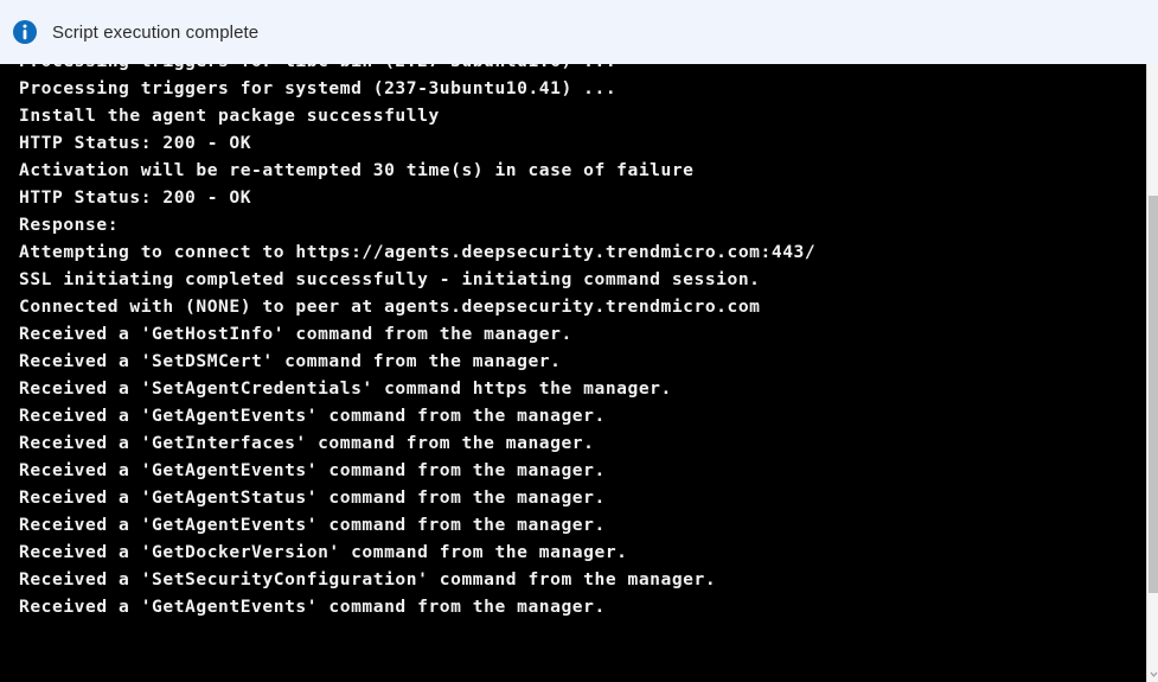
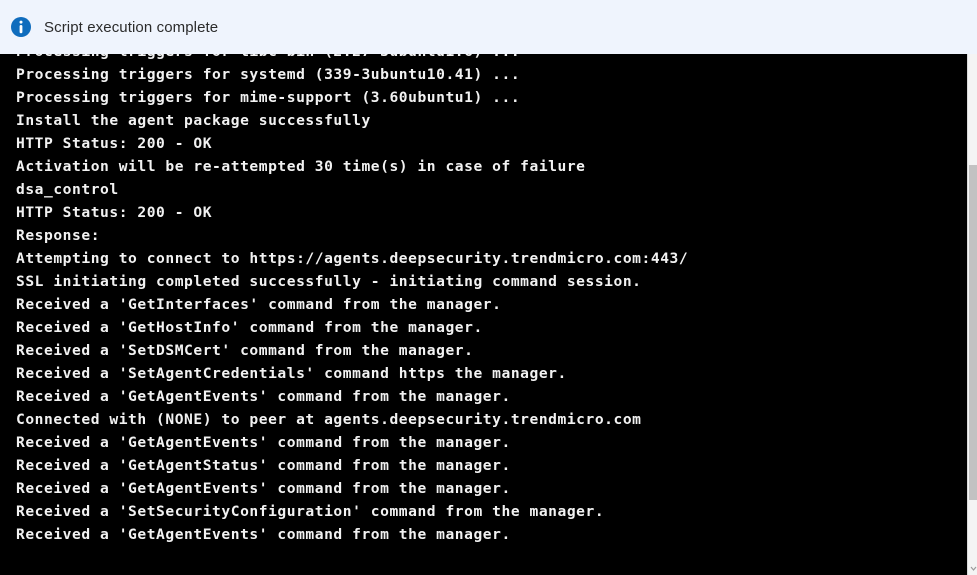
  Script execution complete
- Processing triggers for systemd (237-3ubuntu10.41) ...
+ Processing triggers for systemd (339-3ubuntu10.41) ...
+ Processing triggers for mime-support (3.60ubuntu1) ...
  Install the agent package successfully
  HTTP Status: 200 - OK
  Activation will be re-attempted 30 time(s) in case of failure
+ dsa_control
  HTTP Status: 200 - OK
  Response:
  Attempting to connect to https://agents.deepsecurity.trendmicro.com:443/
  SSL initiating completed successfully - initiating command session.
- Connected with (NONE) to peer at agents.deepsecurity.trendmicro.com
+ Received a 'GetInterfaces' command from the manager.
  Received a 'GetHostInfo' command from the manager.
  Received a 'SetDSMCert' command from the manager.
  Received a 'SetAgentCredentials' command https the manager.
  Received a 'GetAgentEvents' command from the manager.
- Received a 'GetInterfaces' command from the manager.
+ Connected with (NONE) to peer at agents.deepsecurity.trendmicro.com
  Received a 'GetAgentEvents' command from the manager.
  Received a 'GetAgentStatus' command from the manager.
  Received a 'GetAgentEvents' command from the manager.
- Received a 'GetDockerVersion' command from the manager.
  Received a 'SetSecurityConfiguration' command from the manager.
  Received a 'GetAgentEvents' command from the manager.
